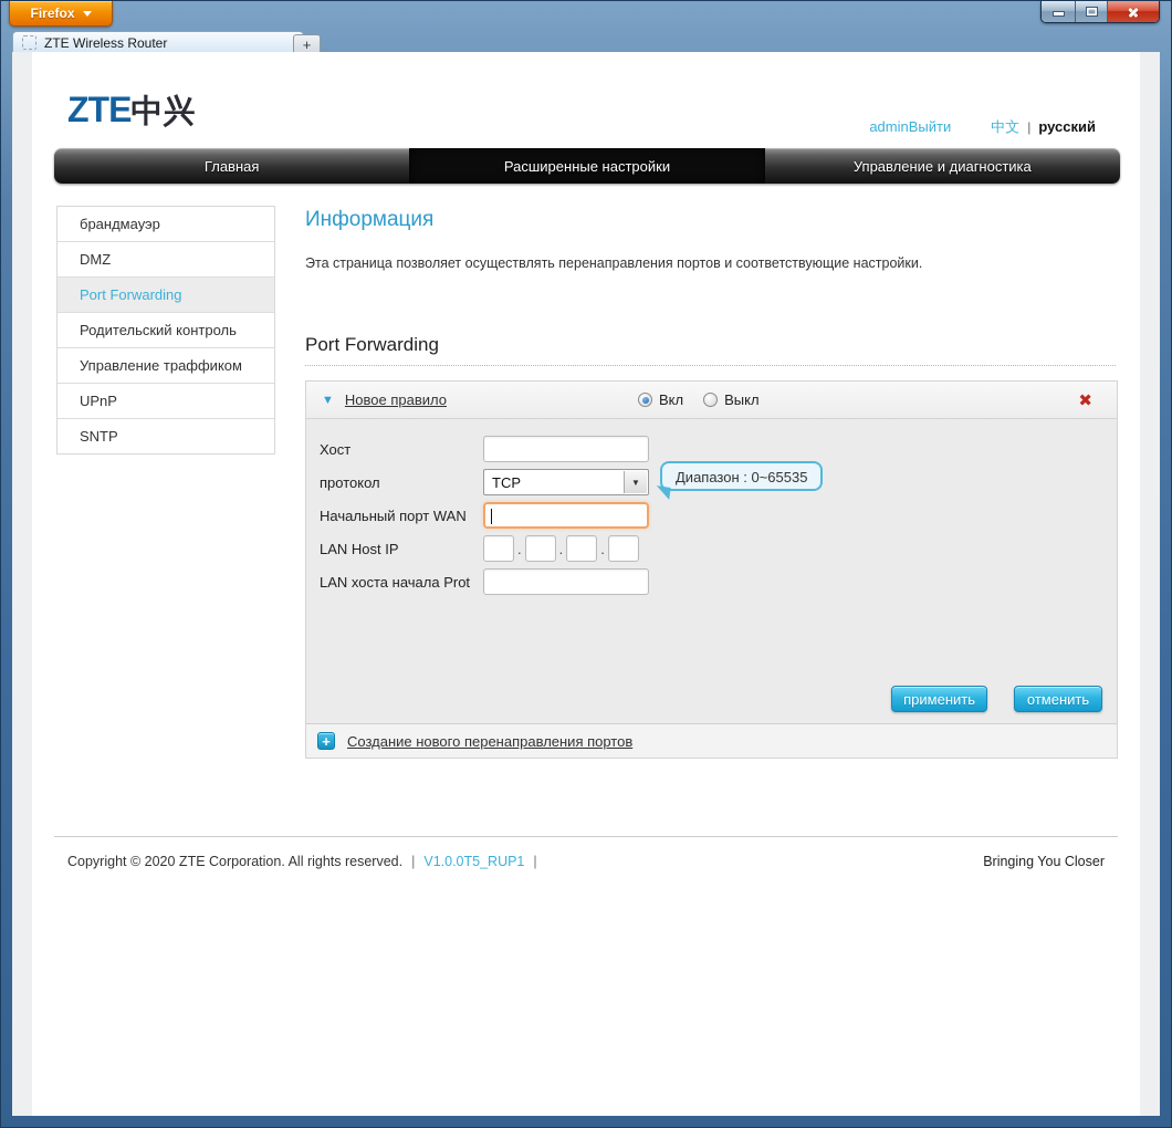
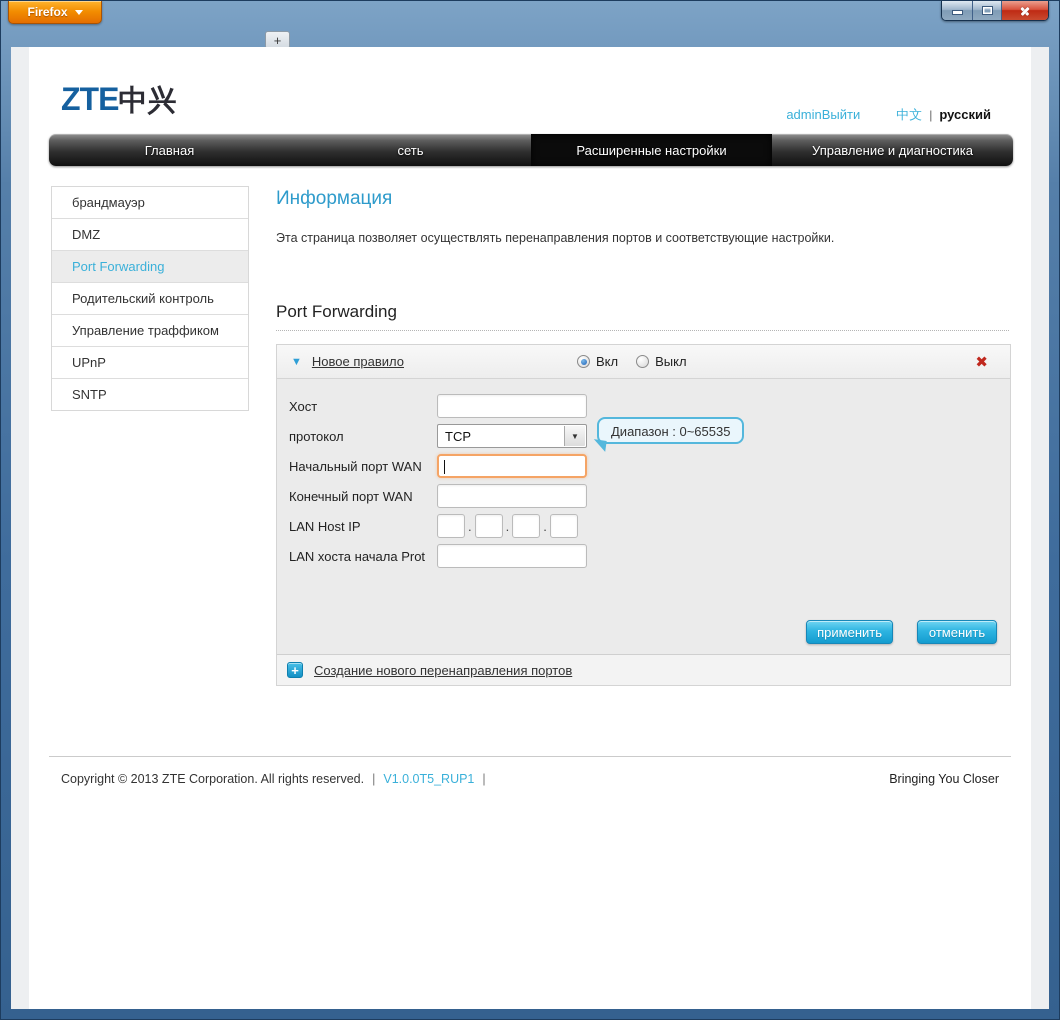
  Firefox
- ZTE Wireless Router
  +
  ZTE中兴
  adminВыйти
  中文
  |
  русский
  Главная
+ сеть
  Расширенные настройки
  Управление и диагностика
  брандмауэр
  DMZ
  Port Forwarding
  Родительский контроль
  Управление траффиком
  UPnP
  SNTP
  Информация
  Эта страница позволяет осуществлять перенаправления портов и соответствующие настройки.
  Port Forwarding
  ▼
  Новое правило
  Вкл
  Выкл
  ✖
  Хост
  протокол
  TCP
  ▼
  Начальный порт WAN
+ Конечный порт WAN
  LAN Host IP
  .
  .
  .
  LAN хоста начала Prot
  Диапазон : 0~65535
  применить
  отменить
  +
  Создание нового перенаправления портов
- Copyright © 2020 ZTE Corporation. All rights reserved.
+ Copyright © 2013 ZTE Corporation. All rights reserved.
  |
  V1.0.0T5_RUP1
  |
  Bringing You Closer
